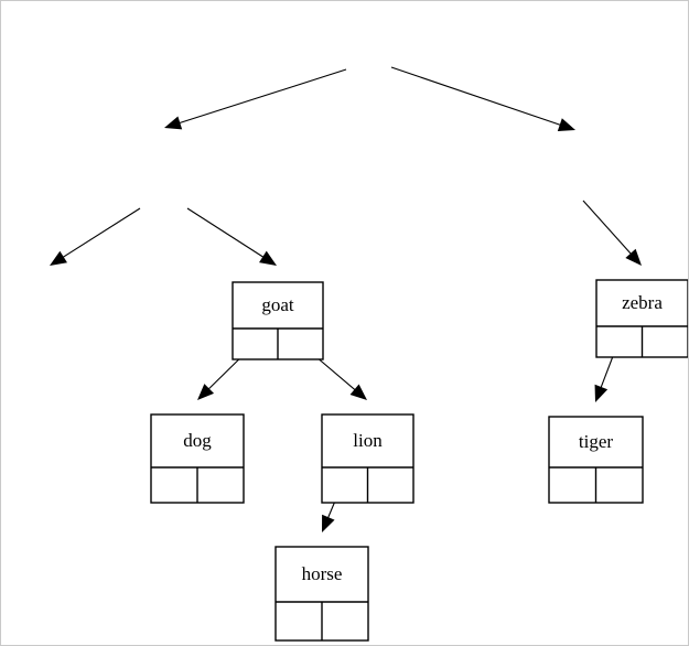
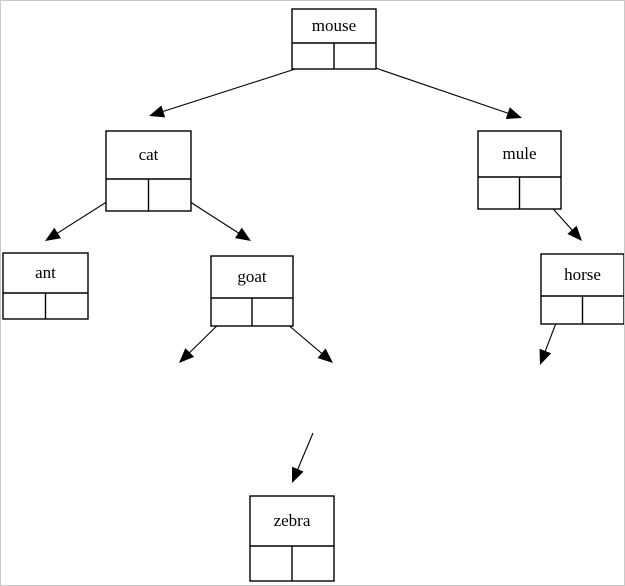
+ mouse
+ cat
+ mule
+ ant
  goat
- zebra
+ horse
- dog
- lion
- tiger
- horse
+ zebra
